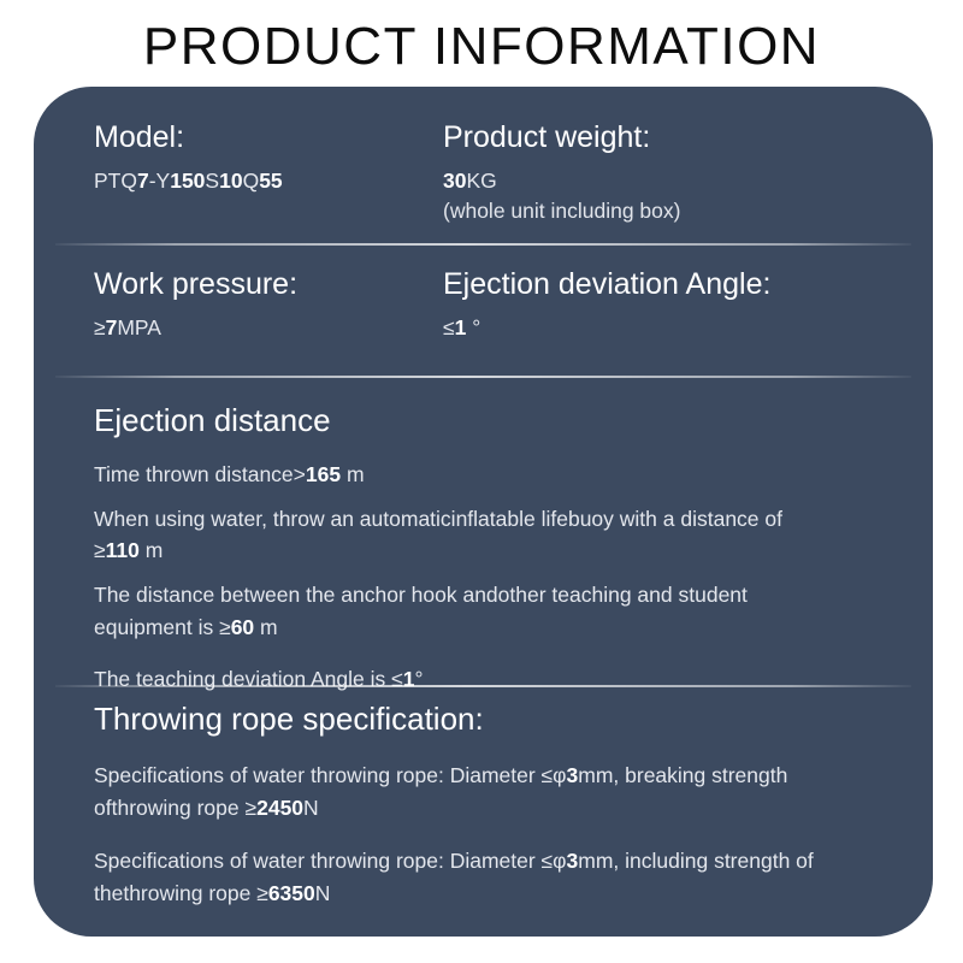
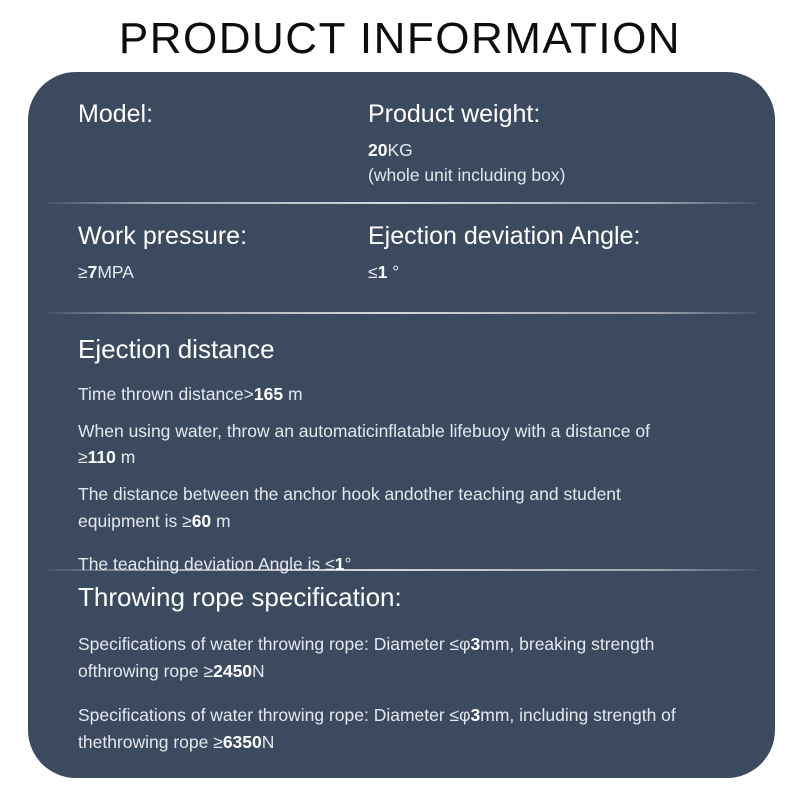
  PRODUCT INFORMATION
  Model:
- PTQ7-Y150S10Q55
  Product weight:
- 30KG
+ 20KG
  (whole unit including box)
  Work pressure:
  ≥7MPA
  Ejection deviation Angle:
  ≤1 °
  Ejection distance
  Time thrown distance>165 m
  When using water, throw an automaticinflatable lifebuoy with a distance of ≥110 m
  The distance between the anchor hook andother teaching and student equipment is ≥60 m
  The teaching deviation Angle is ≤1°
  Throwing rope specification:
  Specifications of water throwing rope: Diameter ≤φ3mm, breaking strength ofthrowing rope ≥2450N
  Specifications of water throwing rope: Diameter ≤φ3mm, including strength of thethrowing rope ≥6350N
